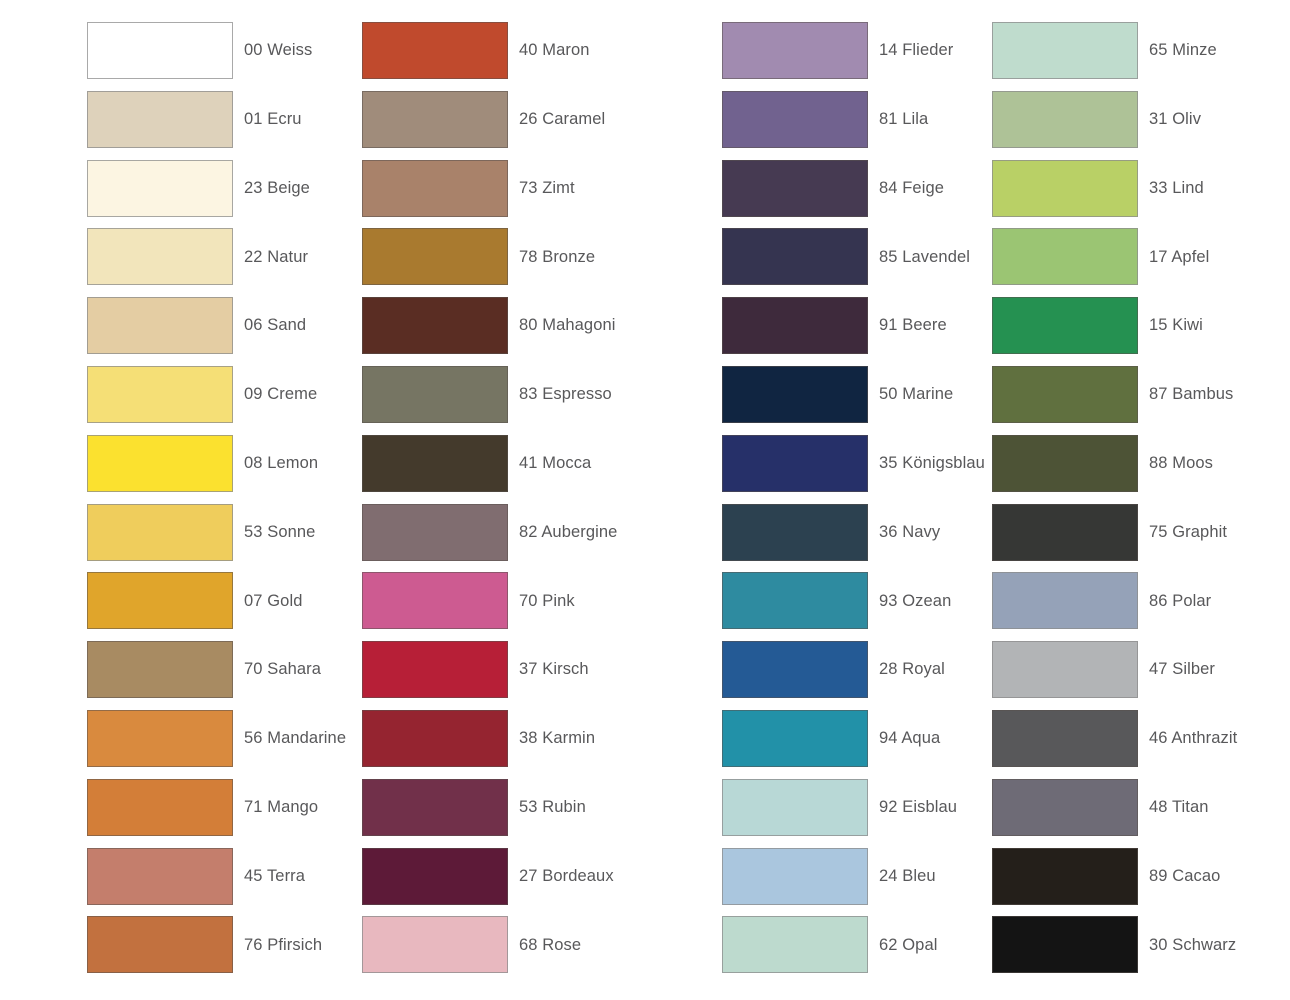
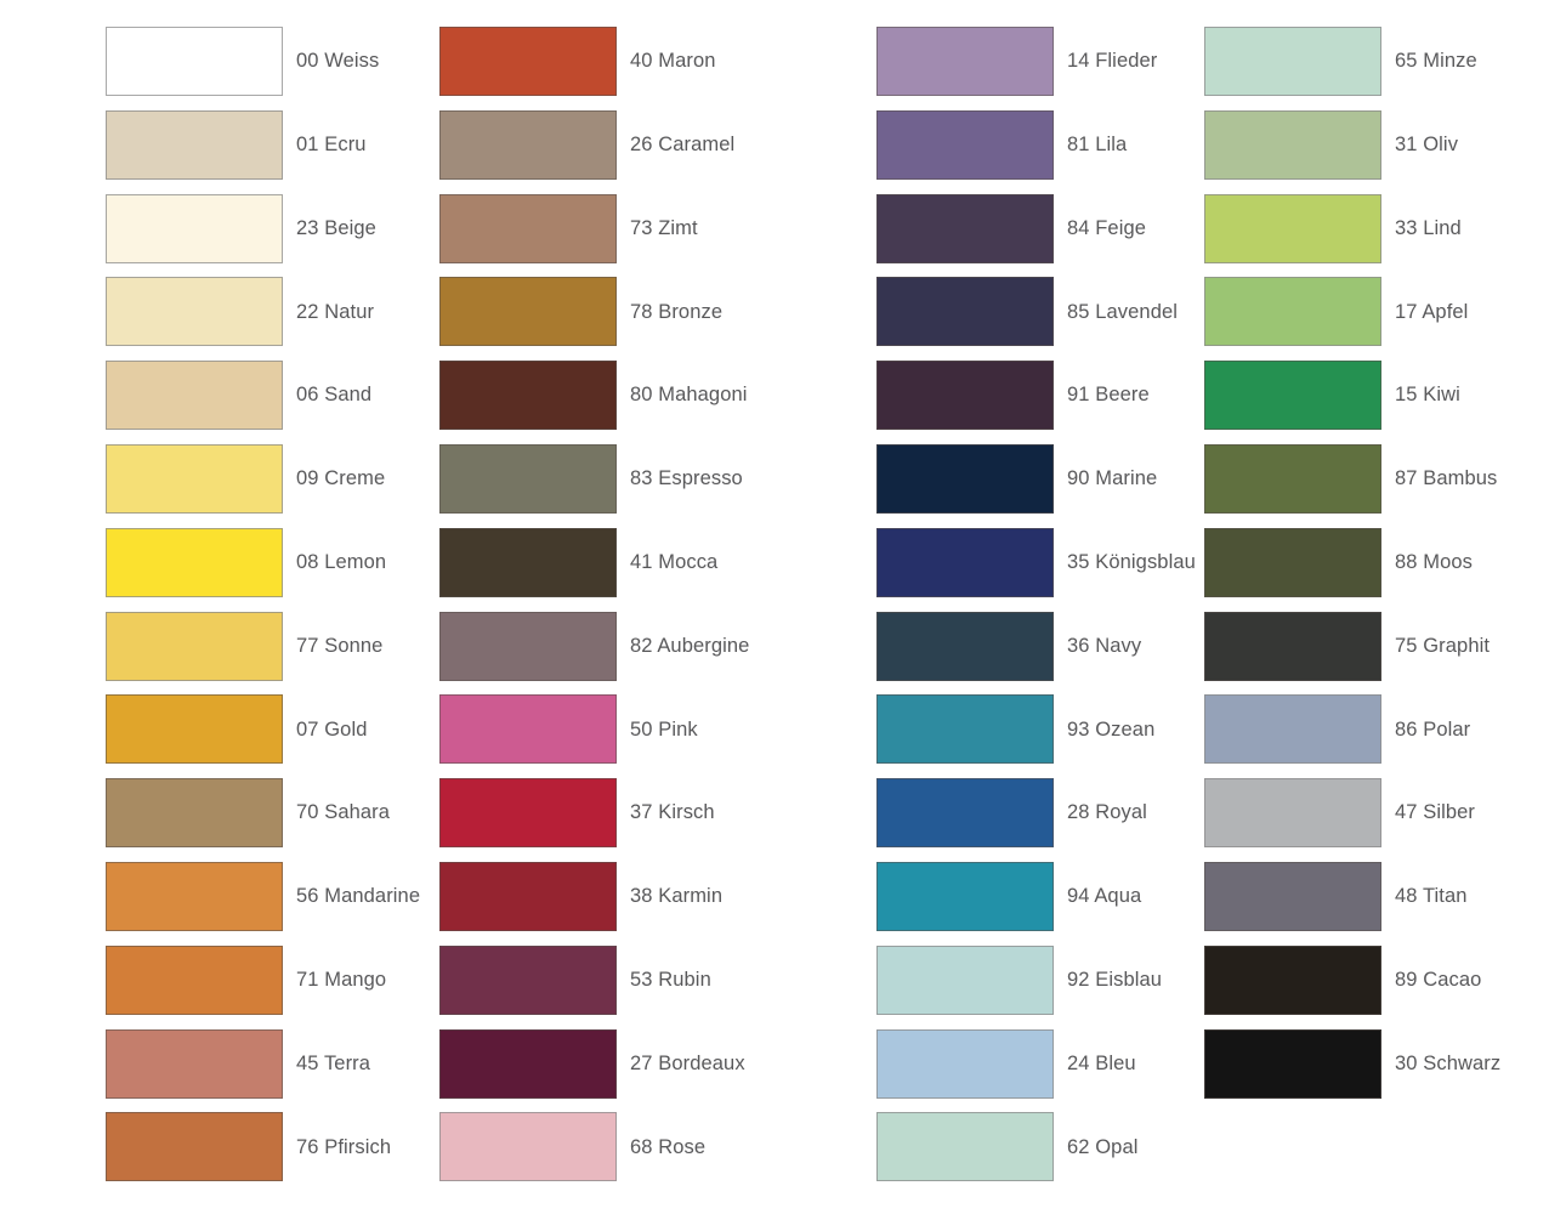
  00 Weiss
  01 Ecru
  23 Beige
  22 Natur
  06 Sand
  09 Creme
  08 Lemon
- 53 Sonne
+ 77 Sonne
  07 Gold
  70 Sahara
  56 Mandarine
  71 Mango
  45 Terra
  76 Pfirsich
  40 Maron
  26 Caramel
  73 Zimt
  78 Bronze
  80 Mahagoni
  83 Espresso
  41 Mocca
  82 Aubergine
- 70 Pink
+ 50 Pink
  37 Kirsch
  38 Karmin
  53 Rubin
  27 Bordeaux
  68 Rose
  14 Flieder
  81 Lila
  84 Feige
  85 Lavendel
  91 Beere
- 50 Marine
+ 90 Marine
  35 Königsblau
  36 Navy
  93 Ozean
  28 Royal
  94 Aqua
  92 Eisblau
  24 Bleu
  62 Opal
  65 Minze
  31 Oliv
  33 Lind
  17 Apfel
  15 Kiwi
  87 Bambus
  88 Moos
  75 Graphit
  86 Polar
  47 Silber
- 46 Anthrazit
  48 Titan
  89 Cacao
  30 Schwarz
